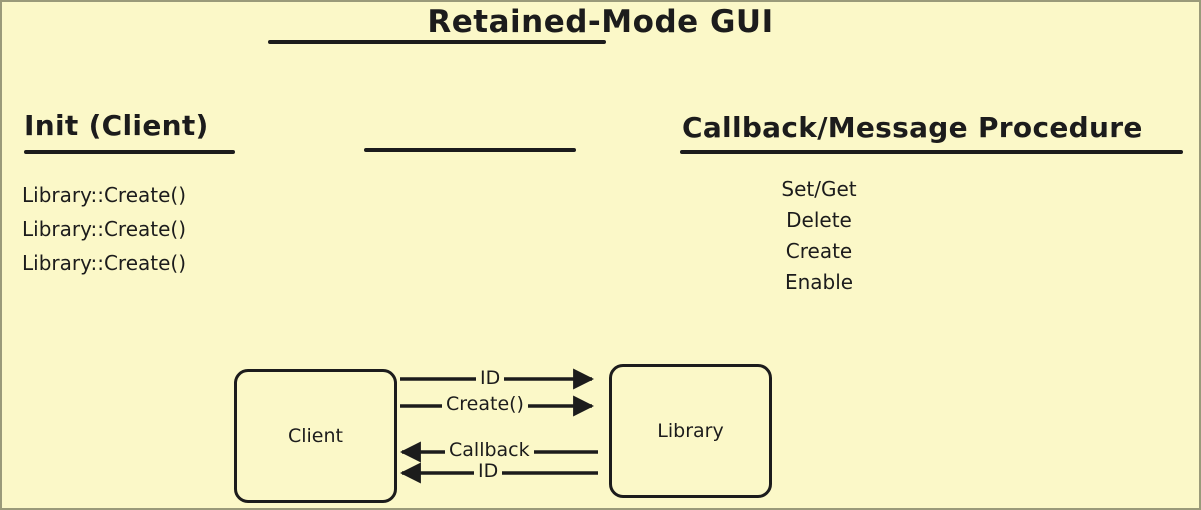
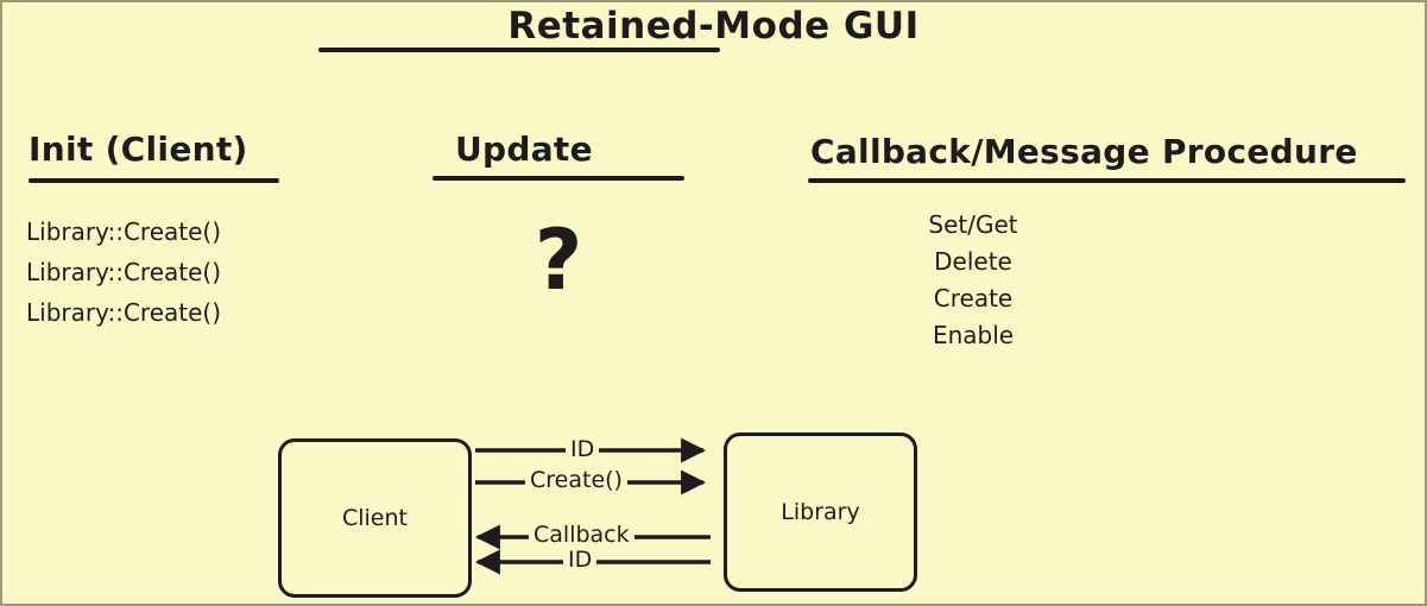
  Retained-Mode GUI
  Init (Client)
  Library::Create()
  Library::Create()
  Library::Create()
+ Update
+ ?
  Callback/Message Procedure
  Set/Get
  Delete
  Create
  Enable
  ID
  Create()
  Callback
  ID
  Client
  Library
